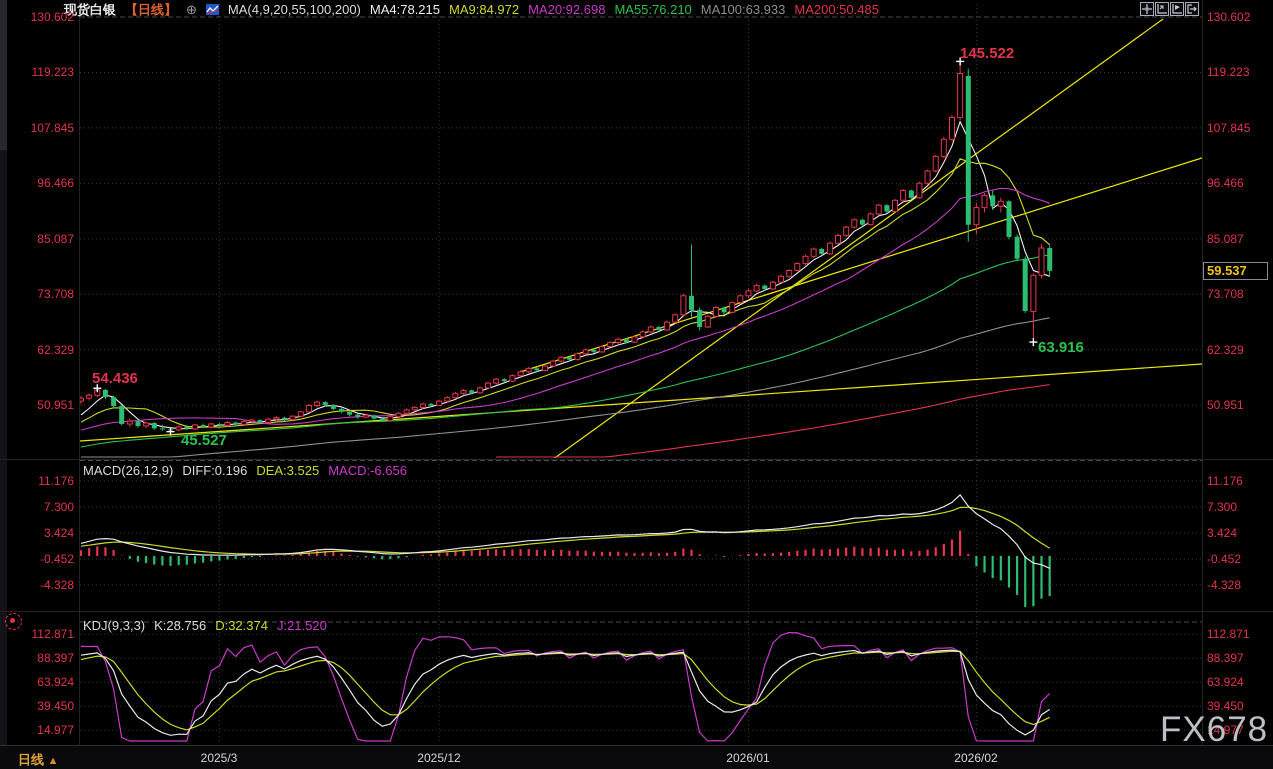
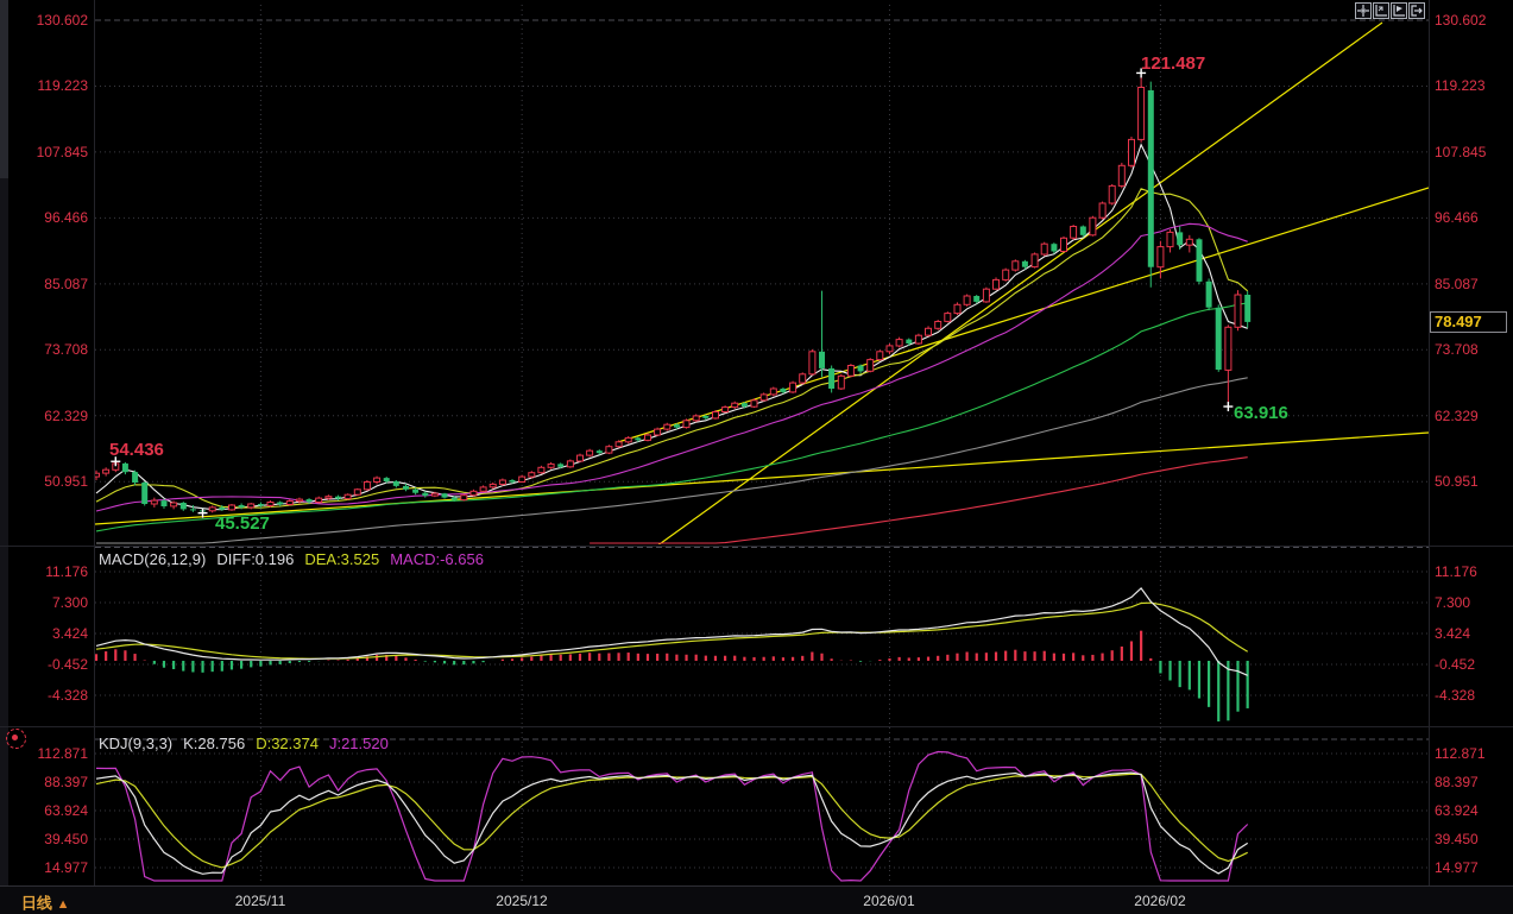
- 现货白银
- 【日线】
- ⊕
- MA(4,9,20,55,100,200)
- MA4:78.215
- MA9:84.972
- MA20:92.698
- MA55:76.210
- MA100:63.933
- MA200:50.485
  130.602
  119.223
  107.845
  96.466
  85.087
  73.708
  62.329
  50.951
  130.602
  119.223
  107.845
  96.466
  85.087
  73.708
  62.329
  50.951
- 59.537
+ 78.497
  MACD(26,12,9)
  DIFF:0.196
  DEA:3.525
  MACD:-6.656
  11.176
  7.300
  3.424
  -0.452
  -4.328
  11.176
  7.300
  3.424
  -0.452
  -4.328
  KDJ(9,3,3)
  K:28.756
  D:32.374
  J:21.520
  112.871
  88.397
  63.924
  39.450
  14.977
  112.871
  88.397
  63.924
  39.450
  14.977
  54.436
  45.527
- 145.522
+ 121.487
  63.916
- 2025/3
+ 2025/11
  2025/12
  2026/01
  2026/02
  日线 ▲
- FX678
